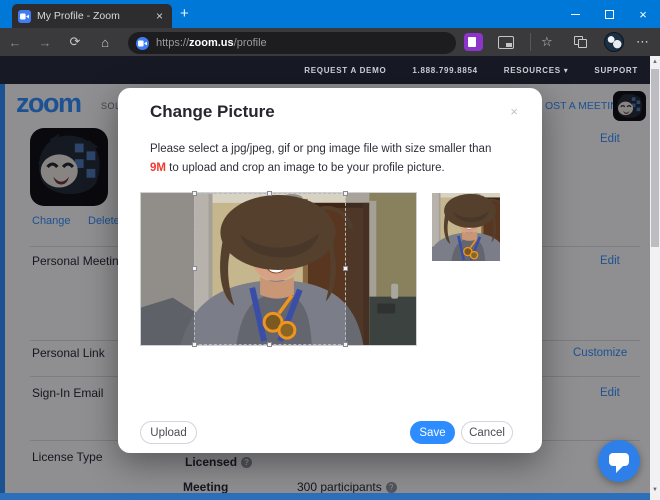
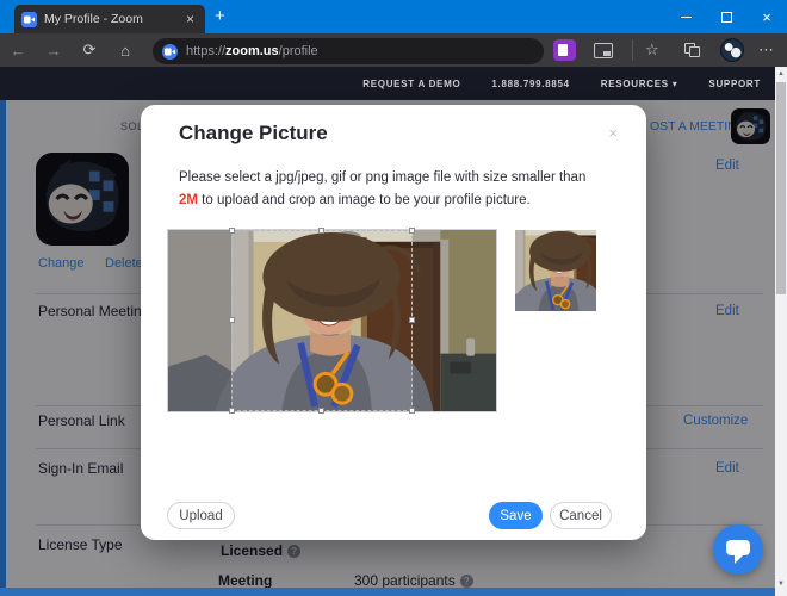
  My Profile - Zoom
  ×
  +
  ×
  ←
  →
  ⟳
  ⌂
  https://zoom.us/profile
  ☆
  ⋯
  REQUEST A DEMO
  1.888.799.8854
  RESOURCES ▾
  SUPPORT
- zoom
  OST A MEETI
  Edit
  Change
  Delete
  Personal Meetin
  Edit
  Personal Link
  Customize
  Sign-In Email
  Edit
  License Type
  Licensed ?
  Meeting
  300 participants ?
  Change Picture
  ×
- Please select a jpg/jpeg, gif or png image file with size smaller than 9M to upload and crop an image to be your profile picture.
+ Please select a jpg/jpeg, gif or png image file with size smaller than 2M to upload and crop an image to be your profile picture.
  Upload
  Save
  Cancel
